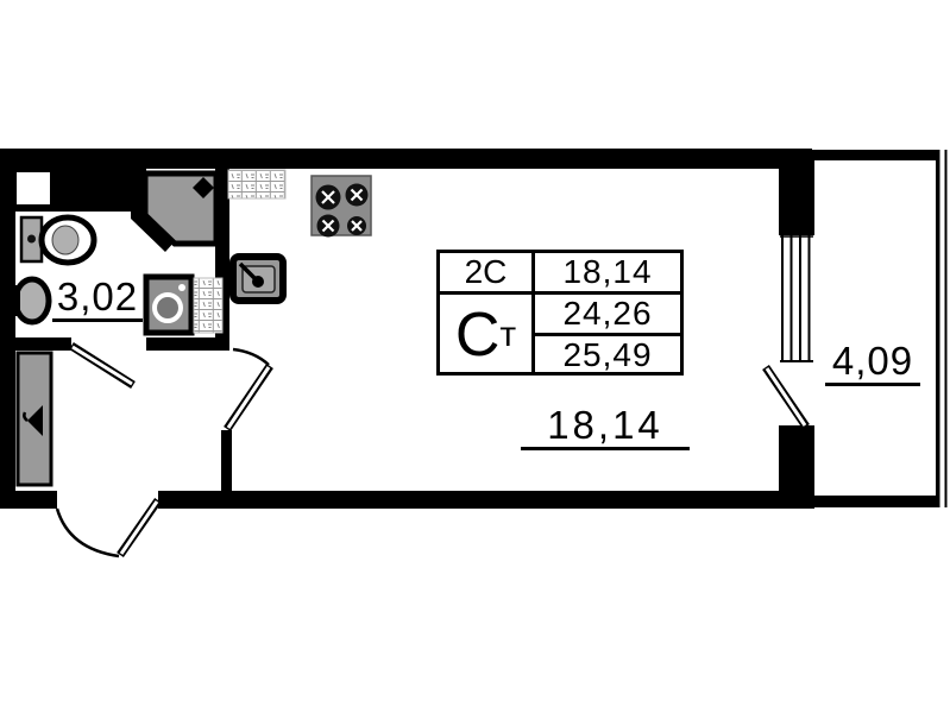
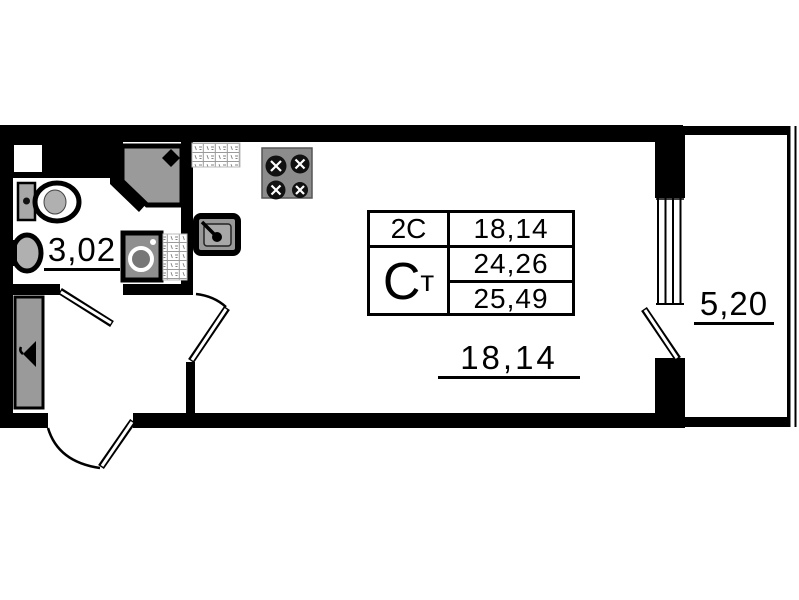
  3,02
  18,14
- 4,09
+ 5,20
  2С
  18,14
  С
  т
  24,26
  25,49
